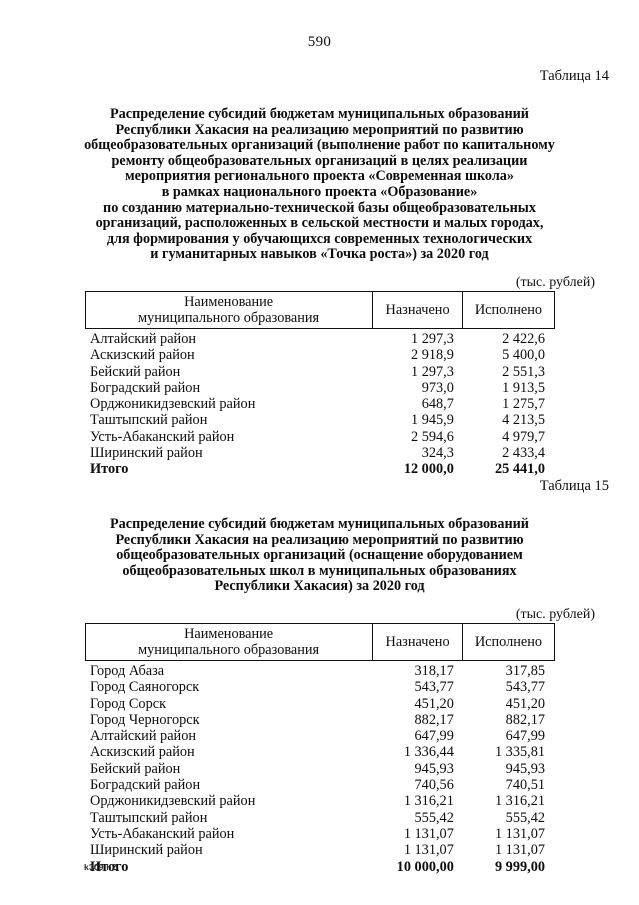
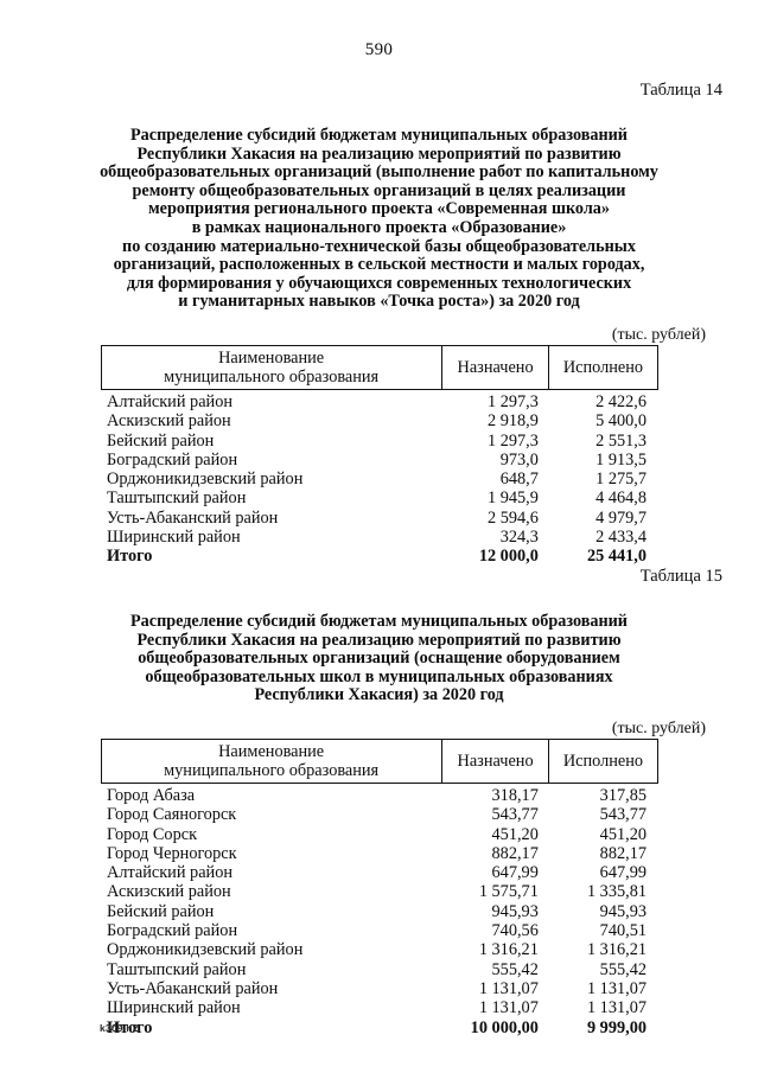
  590
  Таблица 14
  Распределение субсидий бюджетам муниципальных образований
  Республики Хакасия на реализацию мероприятий по развитию
  общеобразовательных организаций (выполнение работ по капитальному
  ремонту общеобразовательных организаций в целях реализации
  мероприятия регионального проекта «Современная школа»
  в рамках национального проекта «Образование»
  по созданию материально-технической базы общеобразовательных
  организаций, расположенных в сельской местности и малых городах,
  для формирования у обучающихся современных технологических
  и гуманитарных навыков «Точка роста») за 2020 год
  (тыс. рублей)
  Наименование муниципального образования	Назначено	Исполнено
  Алтайский район	1 297,3	2 422,6
  Аскизский район	2 918,9	5 400,0
  Бейский район	1 297,3	2 551,3
  Боградский район	973,0	1 913,5
  Орджоникидзевский район	648,7	1 275,7
- Таштыпский район	1 945,9	4 213,5
+ Таштыпский район	1 945,9	4 464,8
  Усть-Абаканский район	2 594,6	4 979,7
  Ширинский район	324,3	2 433,4
  Итого	12 000,0	25 441,0
  Таблица 15
  Распределение субсидий бюджетам муниципальных образований
  Республики Хакасия на реализацию мероприятий по развитию
  общеобразовательных организаций (оснащение оборудованием
  общеобразовательных школ в муниципальных образованиях
  Республики Хакасия) за 2020 год
  (тыс. рублей)
  Наименование муниципального образования	Назначено	Исполнено
  Город Абаза	318,17	317,85
  Город Саяногорск	543,77	543,77
  Город Сорск	451,20	451,20
  Город Черногорск	882,17	882,17
  Алтайский район	647,99	647,99
- Аскизский район	1 336,44	1 335,81
+ Аскизский район	1 575,71	1 335,81
  Бейский район	945,93	945,93
  Боградский район	740,56	740,51
  Орджоникидзевский район	1 316,21	1 316,21
  Таштыпский район	555,42	555,42
  Усть-Абаканский район	1 131,07	1 131,07
  Ширинский район	1 131,07	1 131,07
  Итого	10 000,00	9 999,00
  k309 h2
